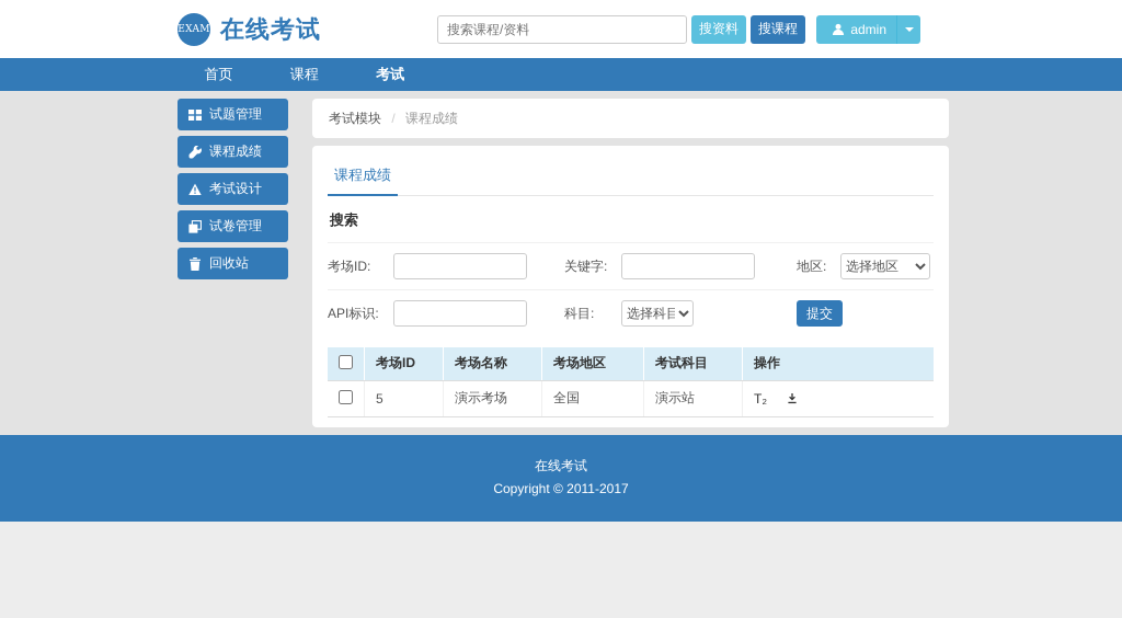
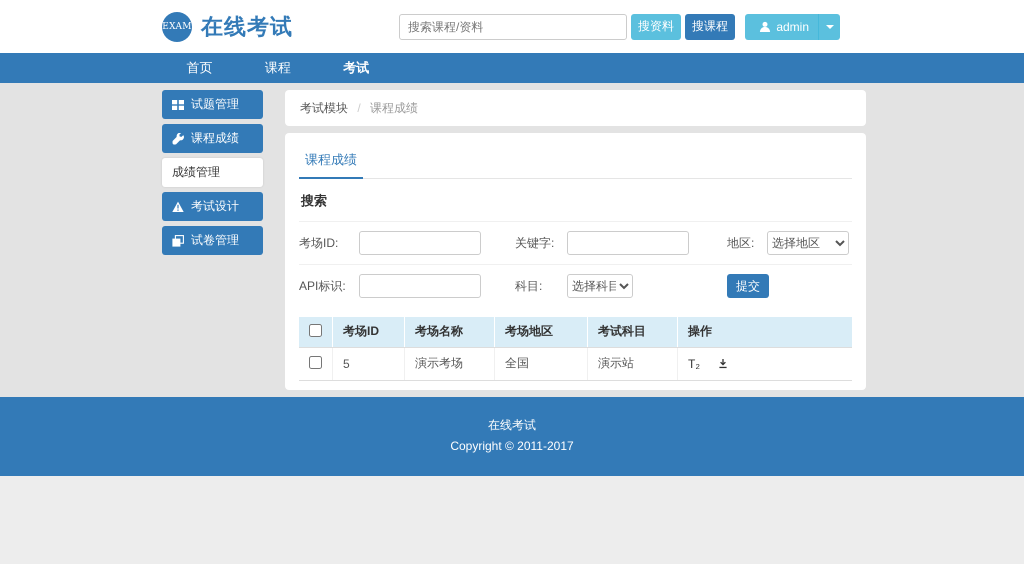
  EXAM
  在线考试
  搜索课程/资料
  搜资料
  搜课程
  admin
  首页 课程 考试
  试题管理
  课程成绩
+ 成绩管理
  考试设计
  试卷管理
- 回收站
  考试模块 / 课程成绩
  课程成绩
  搜索
  考场ID:
  关键字:
  地区:
  选择地区
  API标识:
  科目:
  选择科目
  提交
  	考场ID	考场名称	考场地区	考试科目	操作
  	5	演示考场	全国	演示站	T₂
  在线考试
  Copyright © 2011-2017
